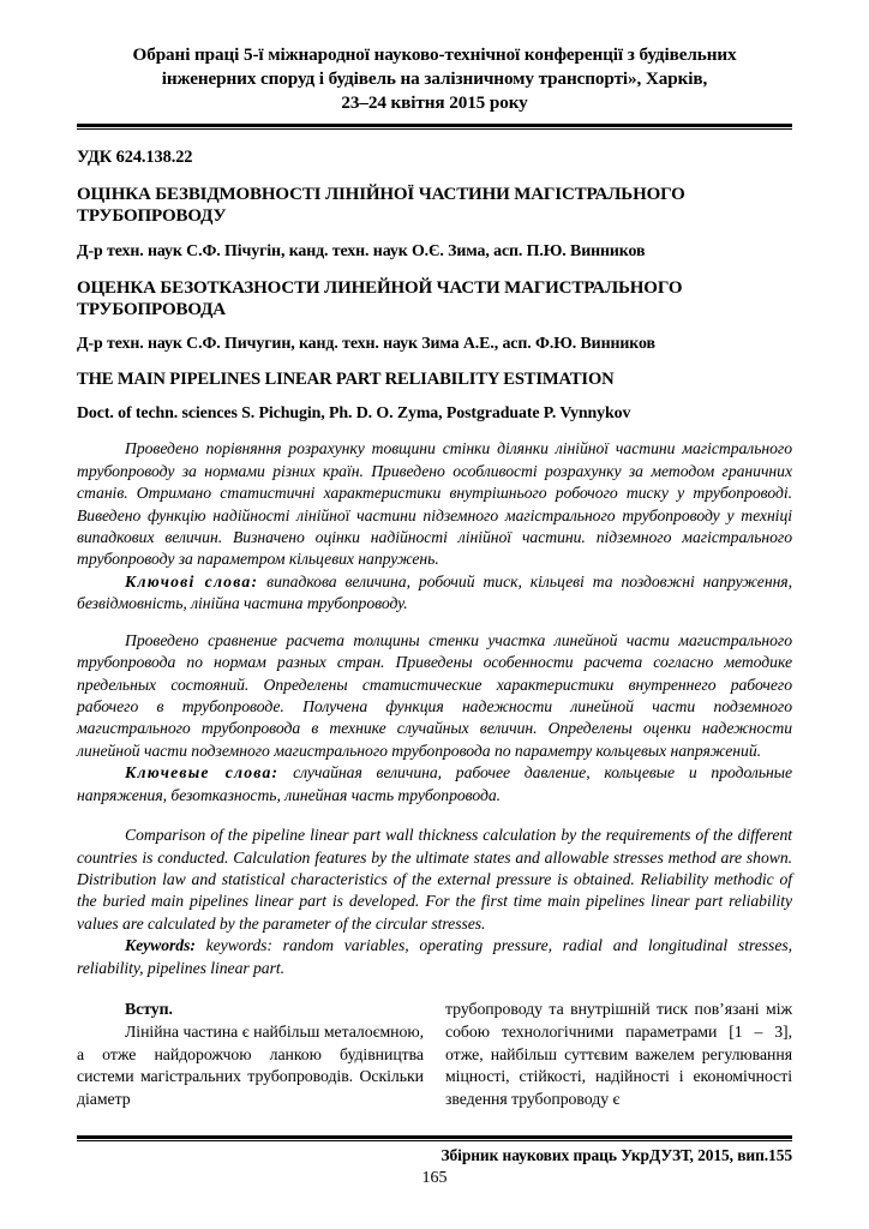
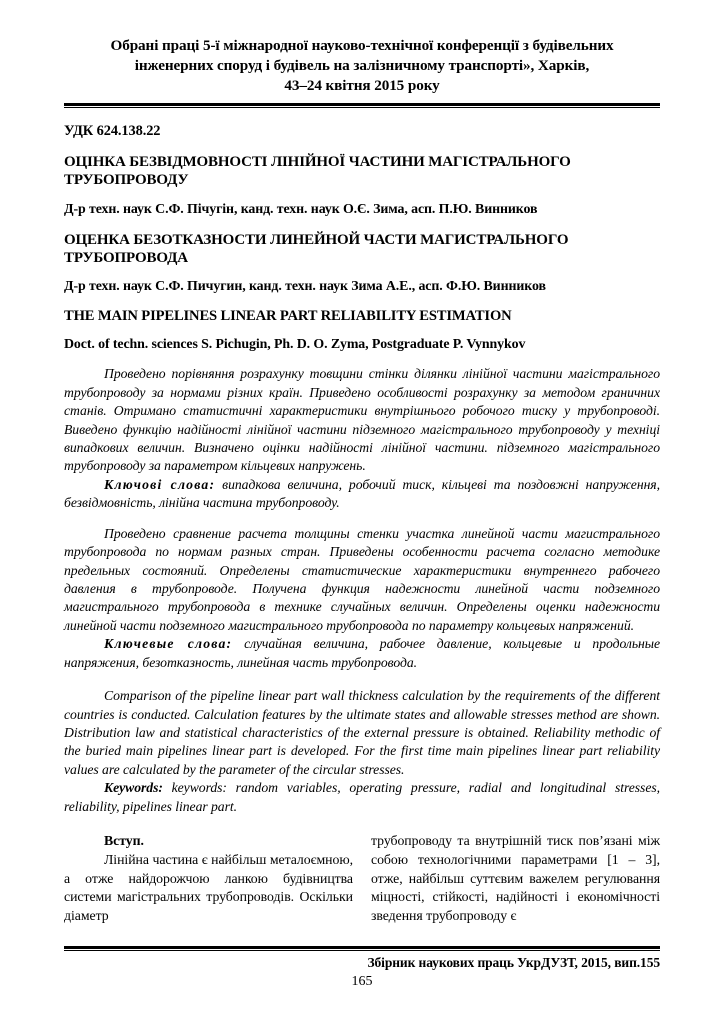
  Обрані праці 5-ї міжнародної науково-технічної конференції з будівельних
  інженерних споруд і будівель на залізничному транспорті», Харків,
- 23–24 квітня 2015 року
+ 43–24 квітня 2015 року
  УДК 624.138.22
  ОЦІНКА БЕЗВІДМОВНОСТІ ЛІНІЙНОЇ ЧАСТИНИ МАГІСТРАЛЬНОГО ТРУБОПРОВОДУ
  Д-р техн. наук С.Ф. Пічугін, канд. техн. наук О.Є. Зима, асп. П.Ю. Винников
  ОЦЕНКА БЕЗОТКАЗНОСТИ ЛИНЕЙНОЙ ЧАСТИ МАГИСТРАЛЬНОГО ТРУБОПРОВОДА
  Д-р техн. наук С.Ф. Пичугин, канд. техн. наук Зима А.Е., асп. Ф.Ю. Винников
  THE MAIN PIPELINES LINEAR PART RELIABILITY ESTIMATION
  Doct. of techn. sciences S. Pichugin, Ph. D. O. Zyma, Postgraduate P. Vynnykov
  Проведено порівняння розрахунку товщини стінки ділянки лінійної частини магістрального трубопроводу за нормами різних країн. Приведено особливості розрахунку за методом граничних станів. Отримано статистичні характеристики внутрішнього робочого тиску у трубопроводі. Виведено функцію надійності лінійної частини підземного магістрального трубопроводу у техніці випадкових величин. Визначено оцінки надійності лінійної частини. підземного магістрального трубопроводу за параметром кільцевих напружень.
  Ключові слова: випадкова величина, робочий тиск, кільцеві та поздовжні напруження, безвідмовність, лінійна частина трубопроводу.
- Проведено сравнение расчета толщины стенки участка линейной части магистрального трубопровода по нормам разных стран. Приведены особенности расчета согласно методике предельных состояний. Определены статистические характеристики внутреннего рабочего рабочего в трубопроводе. Получена функция надежности линейной части подземного магистрального трубопровода в технике случайных величин. Определены оценки надежности линейной части подземного магистрального трубопровода по параметру кольцевых напряжений.
+ Проведено сравнение расчета толщины стенки участка линейной части магистрального трубопровода по нормам разных стран. Приведены особенности расчета согласно методике предельных состояний. Определены статистические характеристики внутреннего рабочего давления в трубопроводе. Получена функция надежности линейной части подземного магистрального трубопровода в технике случайных величин. Определены оценки надежности линейной части подземного магистрального трубопровода по параметру кольцевых напряжений.
  Ключевые слова: случайная величина, рабочее давление, кольцевые и продольные напряжения, безотказность, линейная часть трубопровода.
  Comparison of the pipeline linear part wall thickness calculation by the requirements of the different countries is conducted. Calculation features by the ultimate states and allowable stresses method are shown. Distribution law and statistical characteristics of the external pressure is obtained. Reliability methodic of the buried main pipelines linear part is developed. For the first time main pipelines linear part reliability values are calculated by the parameter of the circular stresses.
  Keywords: keywords: random variables, operating pressure, radial and longitudinal stresses, reliability, pipelines linear part.
  Вступ.
  Лінійна частина є найбільш металоємною, а отже найдорожчою ланкою будівництва системи магістральних трубопроводів. Оскільки діаметр
  трубопроводу та внутрішній тиск пов’язані між собою технологічними параметрами [1 – 3], отже, найбільш суттєвим важелем регулювання міцності, стійкості, надійності і економічності зведення трубопроводу є
  Збірник наукових праць УкрДУЗТ, 2015, вип.155
  165
